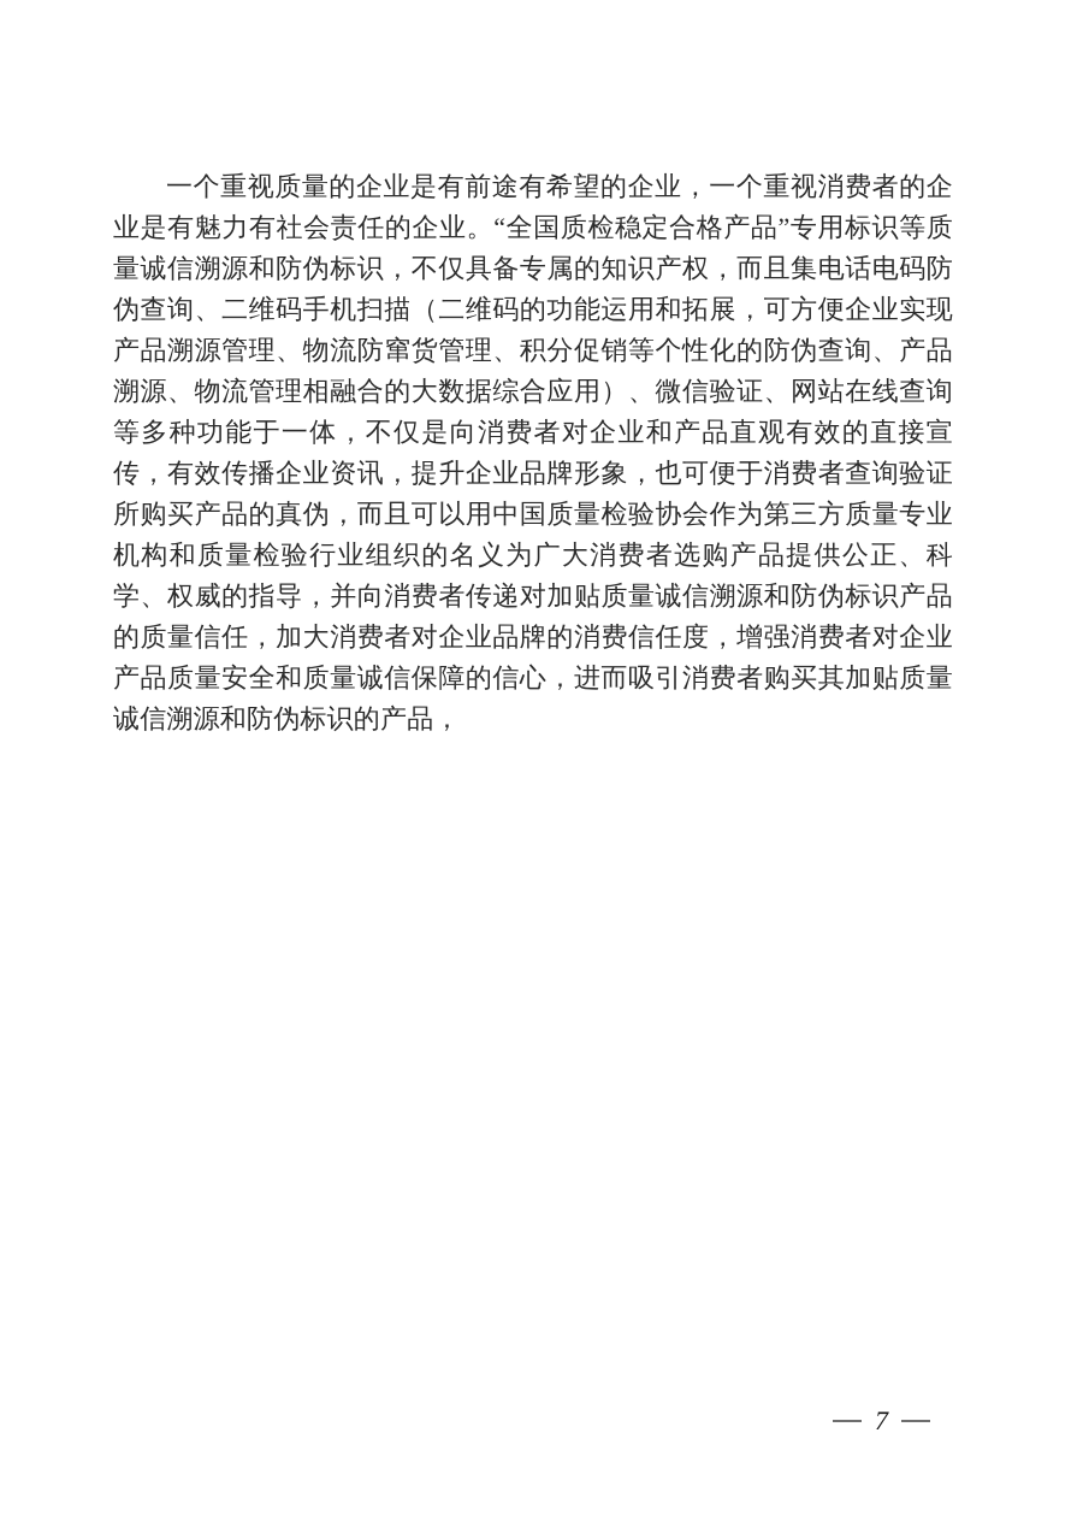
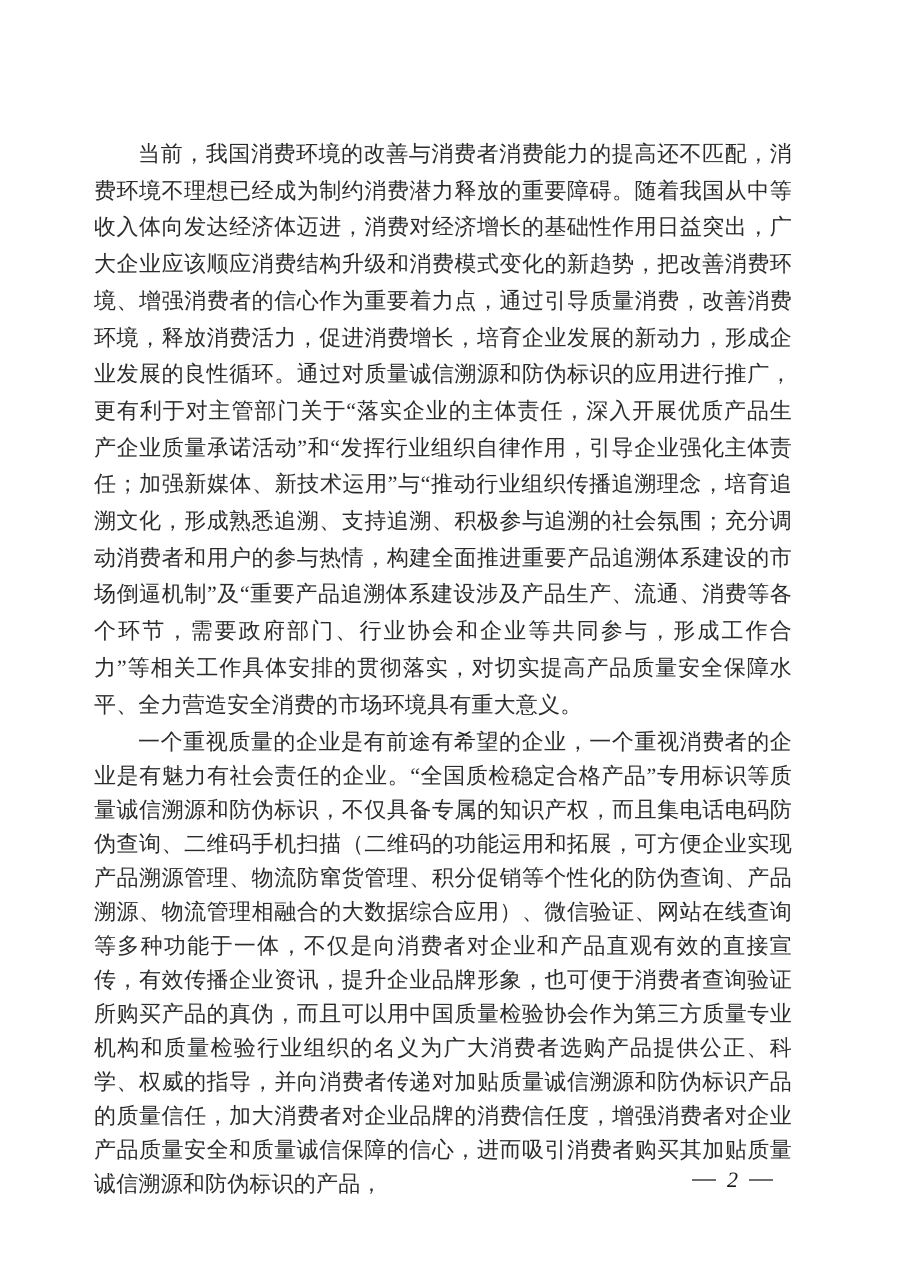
+ 当前，我国消费环境的改善与消费者消费能力的提高还不匹配，消费环境不理想已经成为制约消费潜力释放的重要障碍。随着我国从中等收入体向发达经济体迈进，消费对经济增长的基础性作用日益突出，广大企业应该顺应消费结构升级和消费模式变化的新趋势，把改善消费环境、增强消费者的信心作为重要着力点，通过引导质量消费，改善消费环境，释放消费活力，促进消费增长，培育企业发展的新动力，形成企业发展的良性循环。通过对质量诚信溯源和防伪标识的应用进行推广，更有利于对主管部门关于“落实企业的主体责任，深入开展优质产品生产企业质量承诺活动”和“发挥行业组织自律作用，引导企业强化主体责任；加强新媒体、新技术运用”与“推动行业组织传播追溯理念，培育追溯文化，形成熟悉追溯、支持追溯、积极参与追溯的社会氛围；充分调动消费者和用户的参与热情，构建全面推进重要产品追溯体系建设的市场倒逼机制”及“重要产品追溯体系建设涉及产品生产、流通、消费等各个环节，需要政府部门、行业协会和企业等共同参与，形成工作合力”等相关工作具体安排的贯彻落实，对切实提高产品质量安全保障水平、全力营造安全消费的市场环境具有重大意义。
  一个重视质量的企业是有前途有希望的企业，一个重视消费者的企业是有魅力有社会责任的企业。“全国质检稳定合格产品”专用标识等质量诚信溯源和防伪标识，不仅具备专属的知识产权，而且集电话电码防伪查询、二维码手机扫描（二维码的功能运用和拓展，可方便企业实现产品溯源管理、物流防窜货管理、积分促销等个性化的防伪查询、产品溯源、物流管理相融合的大数据综合应用）、微信验证、网站在线查询等多种功能于一体，不仅是向消费者对企业和产品直观有效的直接宣传，有效传播企业资讯，提升企业品牌形象，也可便于消费者查询验证所购买产品的真伪，而且可以用中国质量检验协会作为第三方质量专业机构和质量检验行业组织的名义为广大消费者选购产品提供公正、科学、权威的指导，并向消费者传递对加贴质量诚信溯源和防伪标识产品的质量信任，加大消费者对企业品牌的消费信任度，增强消费者对企业产品质量安全和质量诚信保障的信心，进而吸引消费者购买其加贴质量诚信溯源和防伪标识的产品，
- 7
+ 2
